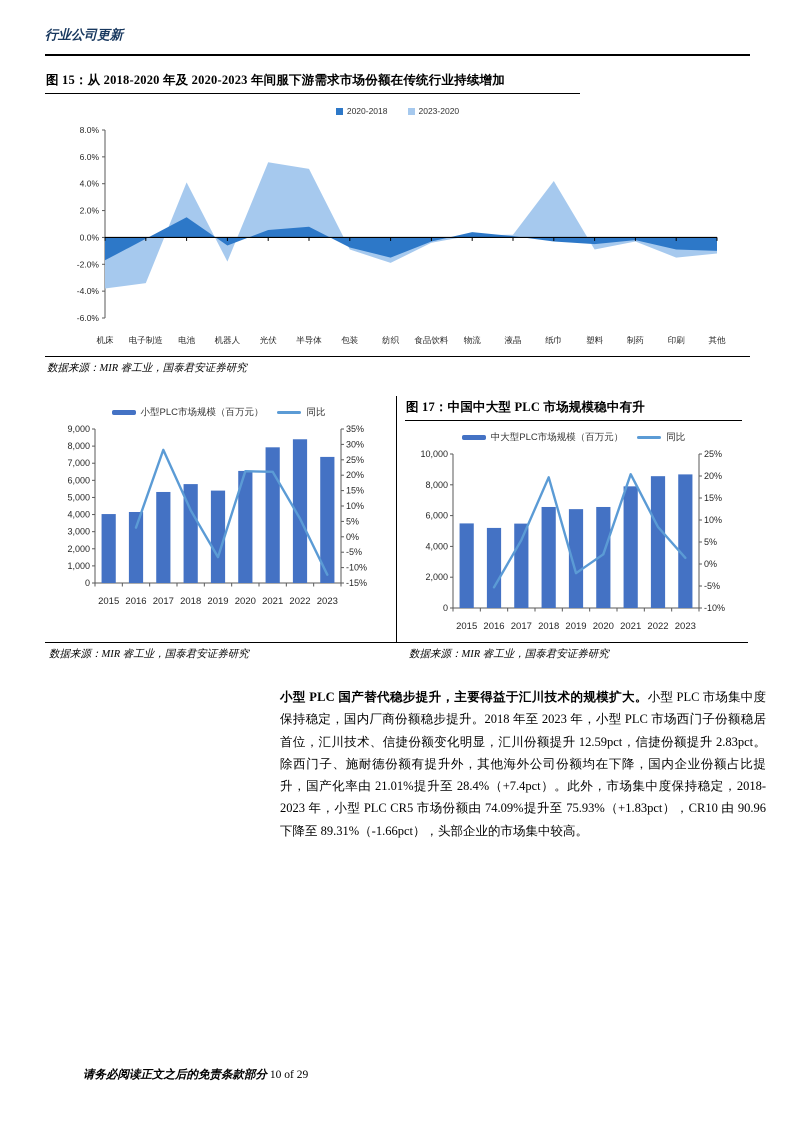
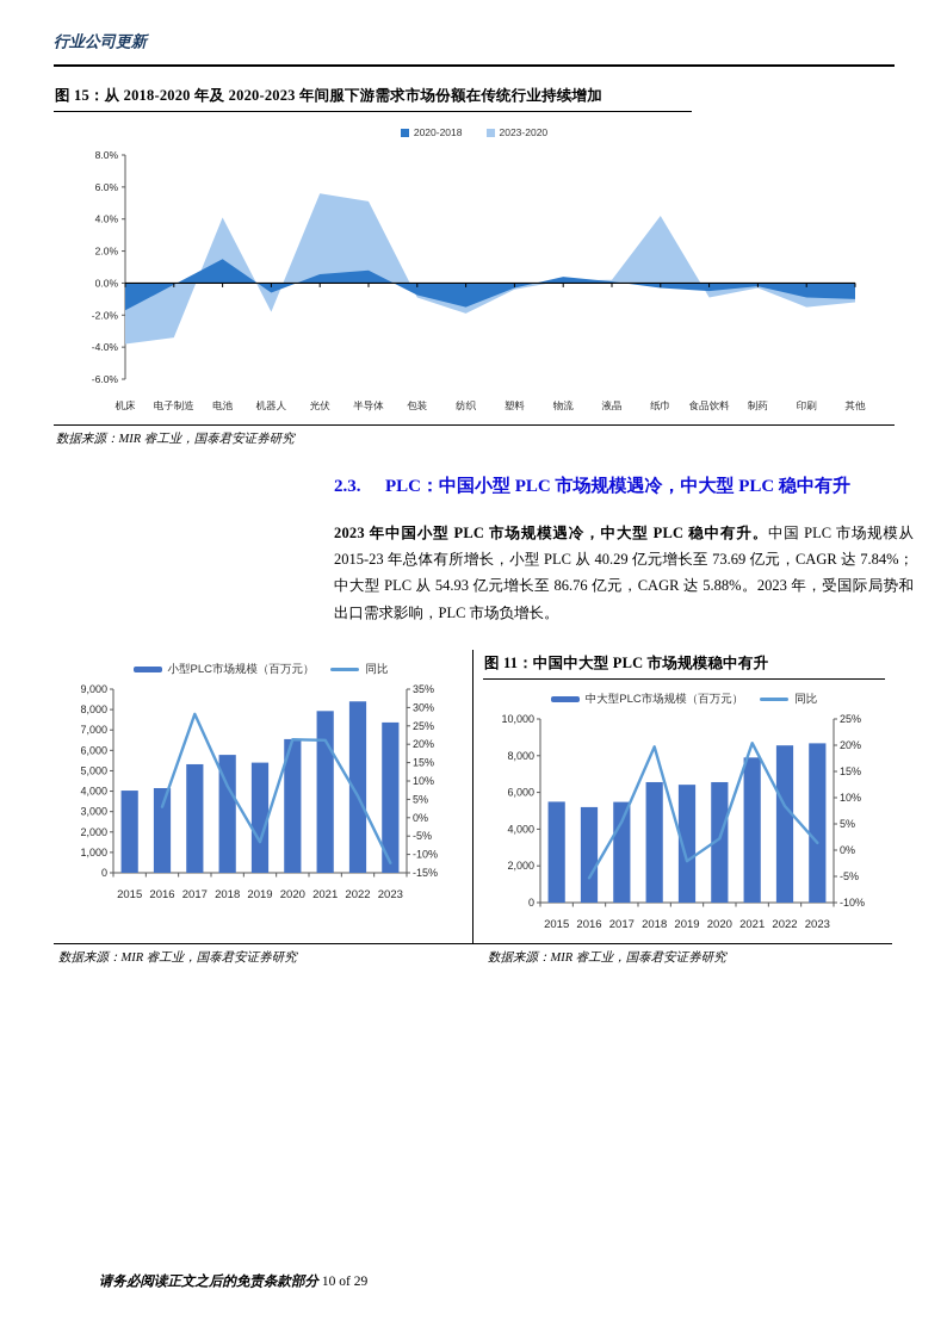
  行业公司更新
  图 15：从 2018-2020 年及 2020-2023 年间服下游需求市场份额在传统行业持续增加
  2020-2018
  2023-2020
  8.0%
  6.0%
  4.0%
  2.0%
  0.0%
  -2.0%
  -4.0%
  -6.0%
  机床
  电子制造
  电池
  机器人
  光伏
  半导体
  包装
  纺织
- 食品饮料
+ 塑料
  物流
  液晶
  纸巾
- 塑料
+ 食品饮料
  制药
  印刷
  其他
  数据来源：MIR 睿工业，国泰君安证券研究
+ 2.3.
+ PLC：中国小型 PLC 市场规模遇冷，中大型 PLC 稳中有升
+ 2023 年中国小型 PLC 市场规模遇冷，中大型 PLC 稳中有升。中国 PLC 市场规模从 2015-23 年总体有所增长，小型 PLC 从 40.29 亿元增长至 73.69 亿元，CAGR 达 7.84%；中大型 PLC 从 54.93 亿元增长至 86.76 亿元，CAGR 达 5.88%。2023 年，受国际局势和出口需求影响，PLC 市场负增长。
  小型PLC市场规模（百万元）
  同比
  9,000
  8,000
  7,000
  6,000
  5,000
  4,000
  3,000
  2,000
  1,000
  0
  35%
  30%
  25%
  20%
  15%
  10%
  5%
  0%
  -5%
  -10%
  -15%
  2015
  2016
  2017
  2018
  2019
  2020
  2021
  2022
  2023
- 图 17：中国中大型 PLC 市场规模稳中有升
+ 图 11：中国中大型 PLC 市场规模稳中有升
  中大型PLC市场规模（百万元）
  同比
  10,000
  8,000
  6,000
  4,000
  2,000
  0
  25%
  20%
  15%
  10%
  5%
  0%
  -5%
  -10%
  2015
  2016
  2017
  2018
  2019
  2020
  2021
  2022
  2023
  数据来源：MIR 睿工业，国泰君安证券研究
  数据来源：MIR 睿工业，国泰君安证券研究
- 小型 PLC 国产替代稳步提升，主要得益于汇川技术的规模扩大。小型 PLC 市场集中度保持稳定，国内厂商份额稳步提升。2018 年至 2023 年，小型 PLC 市场西门子份额稳居首位，汇川技术、信捷份额变化明显，汇川份额提升 12.59pct，信捷份额提升 2.83pct。除西门子、施耐德份额有提升外，其他海外公司份额均在下降，国内企业份额占比提升，国产化率由 21.01%提升至 28.4%（+7.4pct）。此外，市场集中度保持稳定，2018-2023 年，小型 PLC CR5 市场份额由 74.09%提升至 75.93%（+1.83pct），CR10 由 90.96 下降至 89.31%（-1.66pct），头部企业的市场集中较高。
  请务必阅读正文之后的免责条款部分 10 of 29
